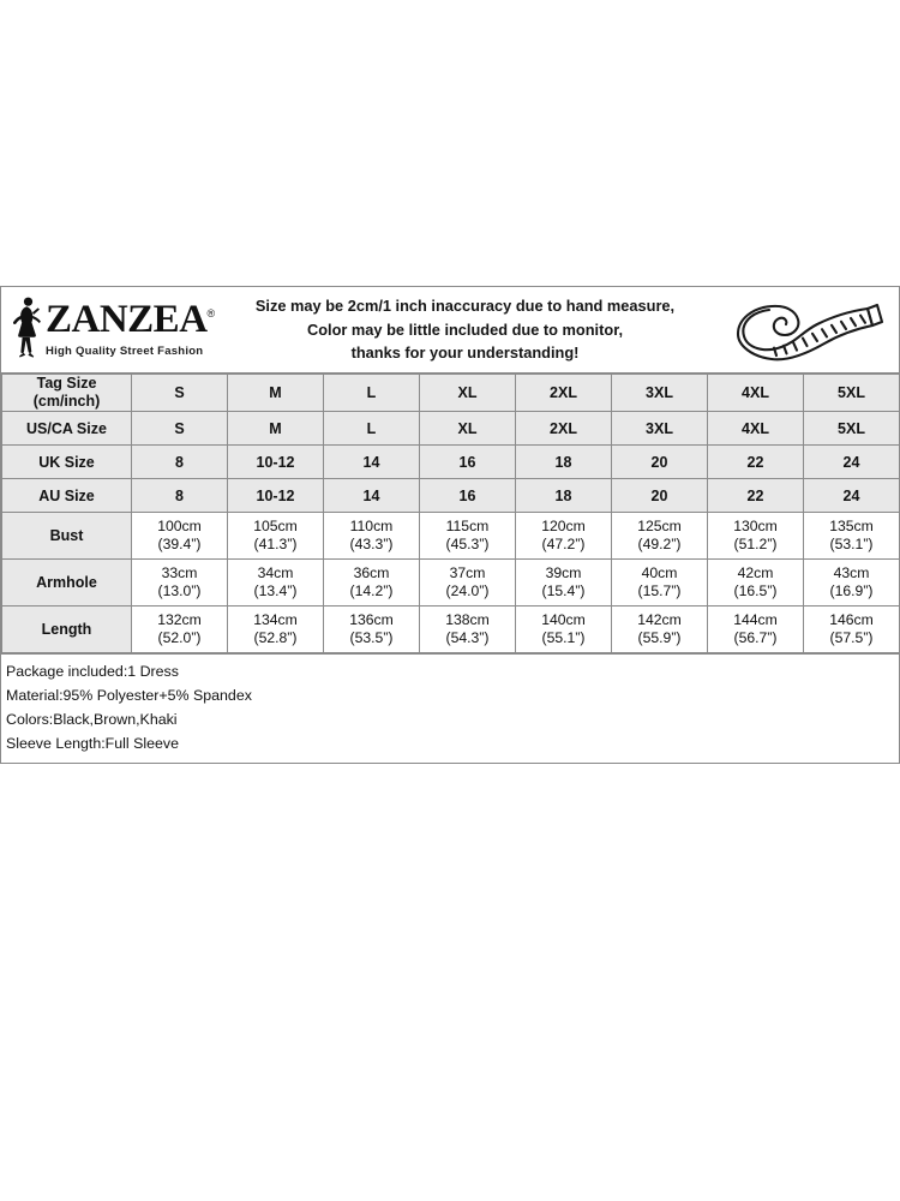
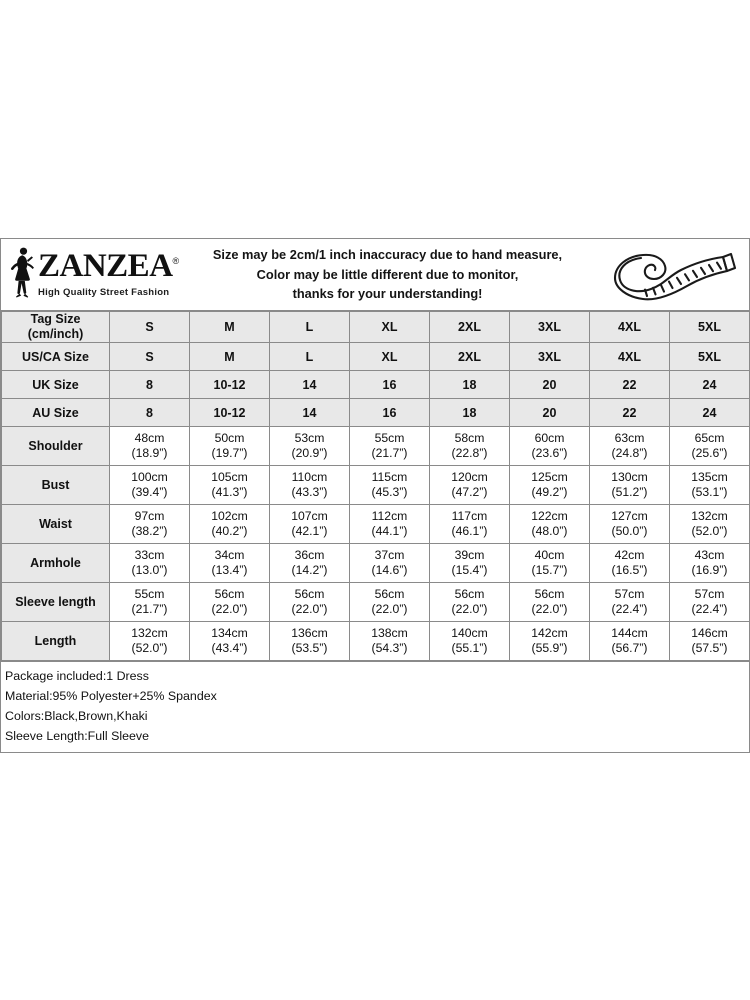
  ZANZEA® High Quality Street Fashion
  Size may be 2cm/1 inch inaccuracy due to hand measure,
- Color may be little included due to monitor,
+ Color may be little different due to monitor,
  thanks for your understanding!
  Tag Size (cm/inch)	S	M	L	XL	2XL	3XL	4XL	5XL
  US/CA Size	S	M	L	XL	2XL	3XL	4XL	5XL
  UK Size	8	10-12	14	16	18	20	22	24
  AU Size	8	10-12	14	16	18	20	22	24
+ Shoulder	48cm(18.9”)	50cm(19.7”)	53cm(20.9”)	55cm(21.7”)	58cm(22.8”)	60cm(23.6”)	63cm(24.8”)	65cm(25.6”)
  Bust	100cm(39.4”)	105cm(41.3”)	110cm(43.3”)	115cm(45.3”)	120cm(47.2”)	125cm(49.2”)	130cm(51.2”)	135cm(53.1”)
+ Waist	97cm(38.2”)	102cm(40.2”)	107cm(42.1”)	112cm(44.1”)	117cm(46.1”)	122cm(48.0”)	127cm(50.0”)	132cm(52.0”)
- Armhole	33cm(13.0”)	34cm(13.4”)	36cm(14.2”)	37cm(24.0”)	39cm(15.4”)	40cm(15.7”)	42cm(16.5”)	43cm(16.9”)
+ Armhole	33cm(13.0”)	34cm(13.4”)	36cm(14.2”)	37cm(14.6”)	39cm(15.4”)	40cm(15.7”)	42cm(16.5”)	43cm(16.9”)
+ Sleeve length	55cm(21.7”)	56cm(22.0”)	56cm(22.0”)	56cm(22.0”)	56cm(22.0”)	56cm(22.0”)	57cm(22.4”)	57cm(22.4”)
- Length	132cm(52.0”)	134cm(52.8”)	136cm(53.5”)	138cm(54.3”)	140cm(55.1”)	142cm(55.9”)	144cm(56.7”)	146cm(57.5”)
+ Length	132cm(52.0”)	134cm(43.4”)	136cm(53.5”)	138cm(54.3”)	140cm(55.1”)	142cm(55.9”)	144cm(56.7”)	146cm(57.5”)
  Package included:1 Dress
- Material:95% Polyester+5% Spandex
+ Material:95% Polyester+25% Spandex
  Colors:Black,Brown,Khaki
  Sleeve Length:Full Sleeve
